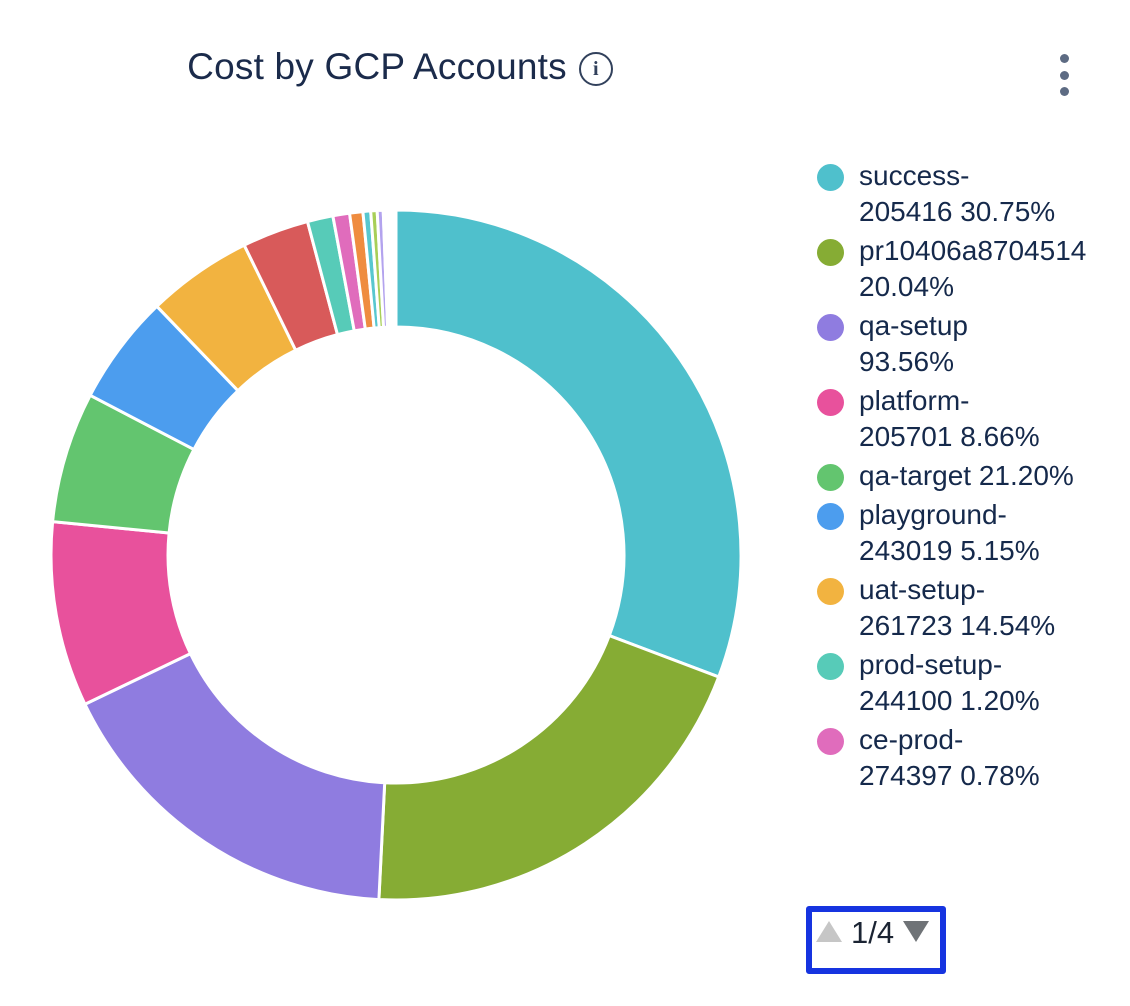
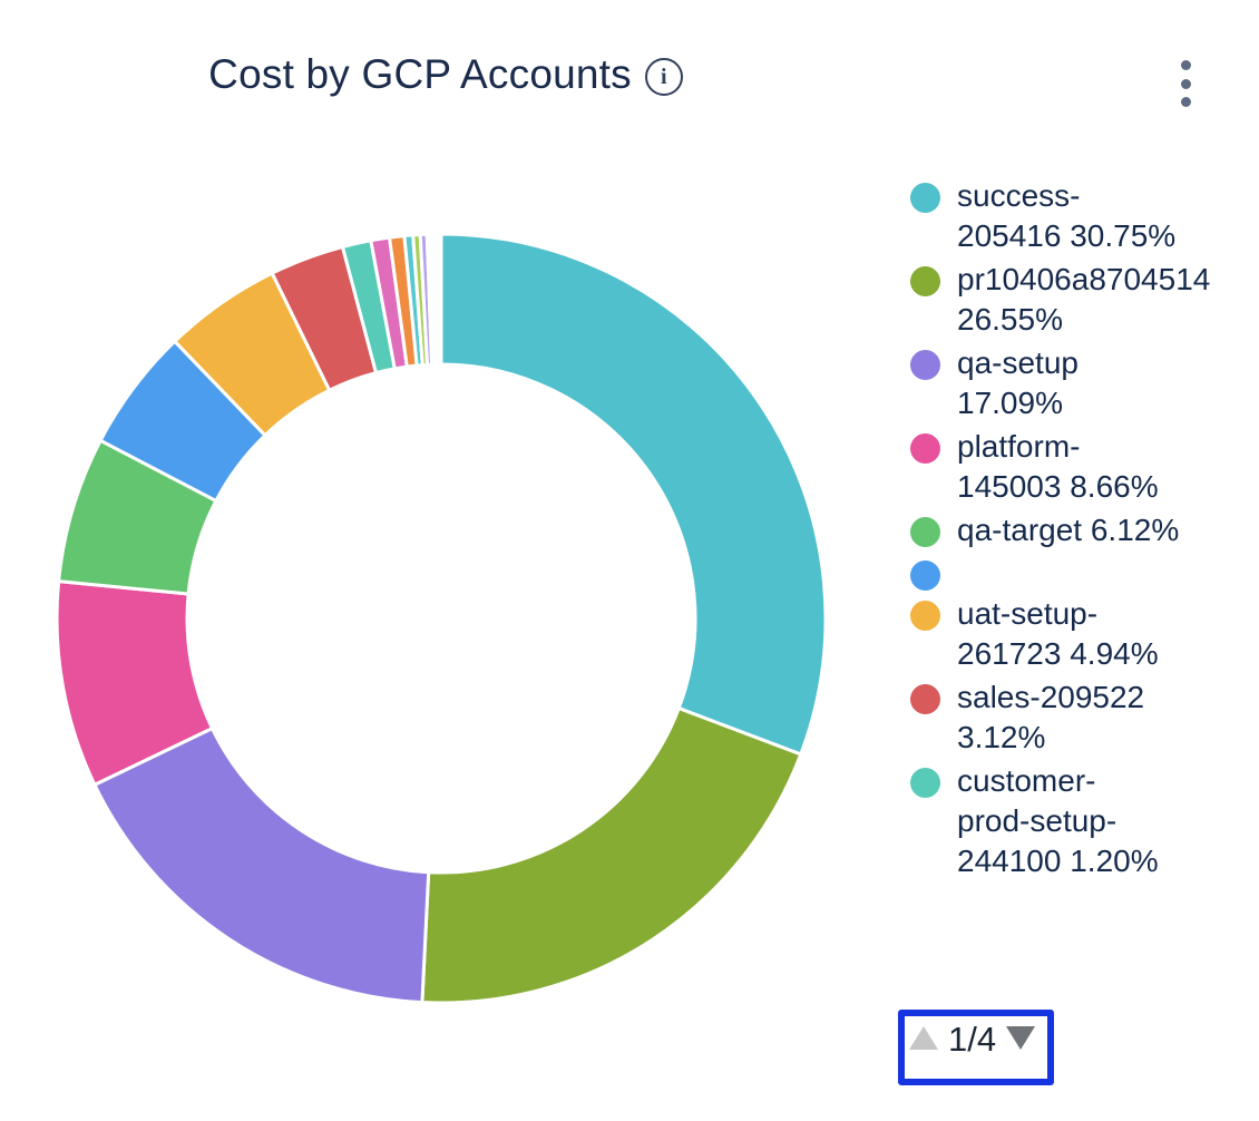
  Cost by GCP Accounts
  i
  success-
  205416 30.75%
  pr10406a8704514
- 20.04%
+ 26.55%
  qa-setup
- 93.56%
+ 17.09%
  platform-
- 205701 8.66%
+ 145003 8.66%
- qa-target 21.20%
+ qa-target 6.12%
- playground-
- 243019 5.15%
  uat-setup-
- 261723 14.54%
+ 261723 4.94%
+ sales-209522
+ 3.12%
+ customer-
  prod-setup-
  244100 1.20%
- ce-prod-
- 274397 0.78%
  1/4
